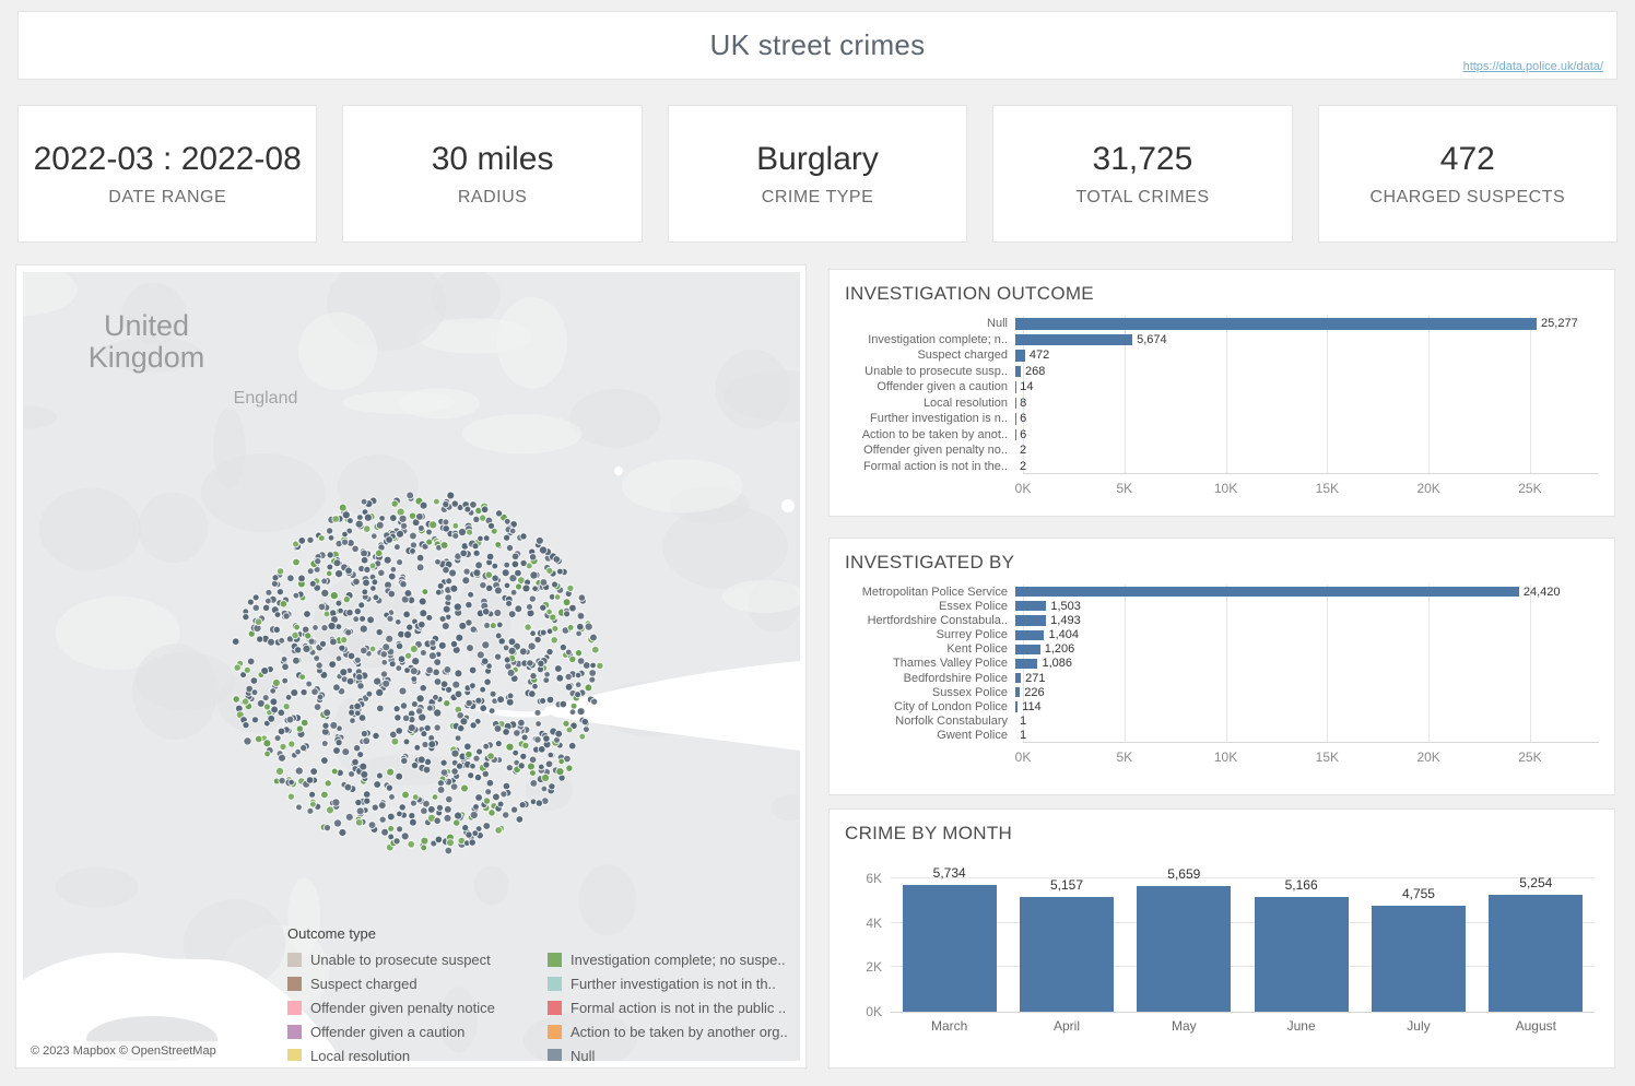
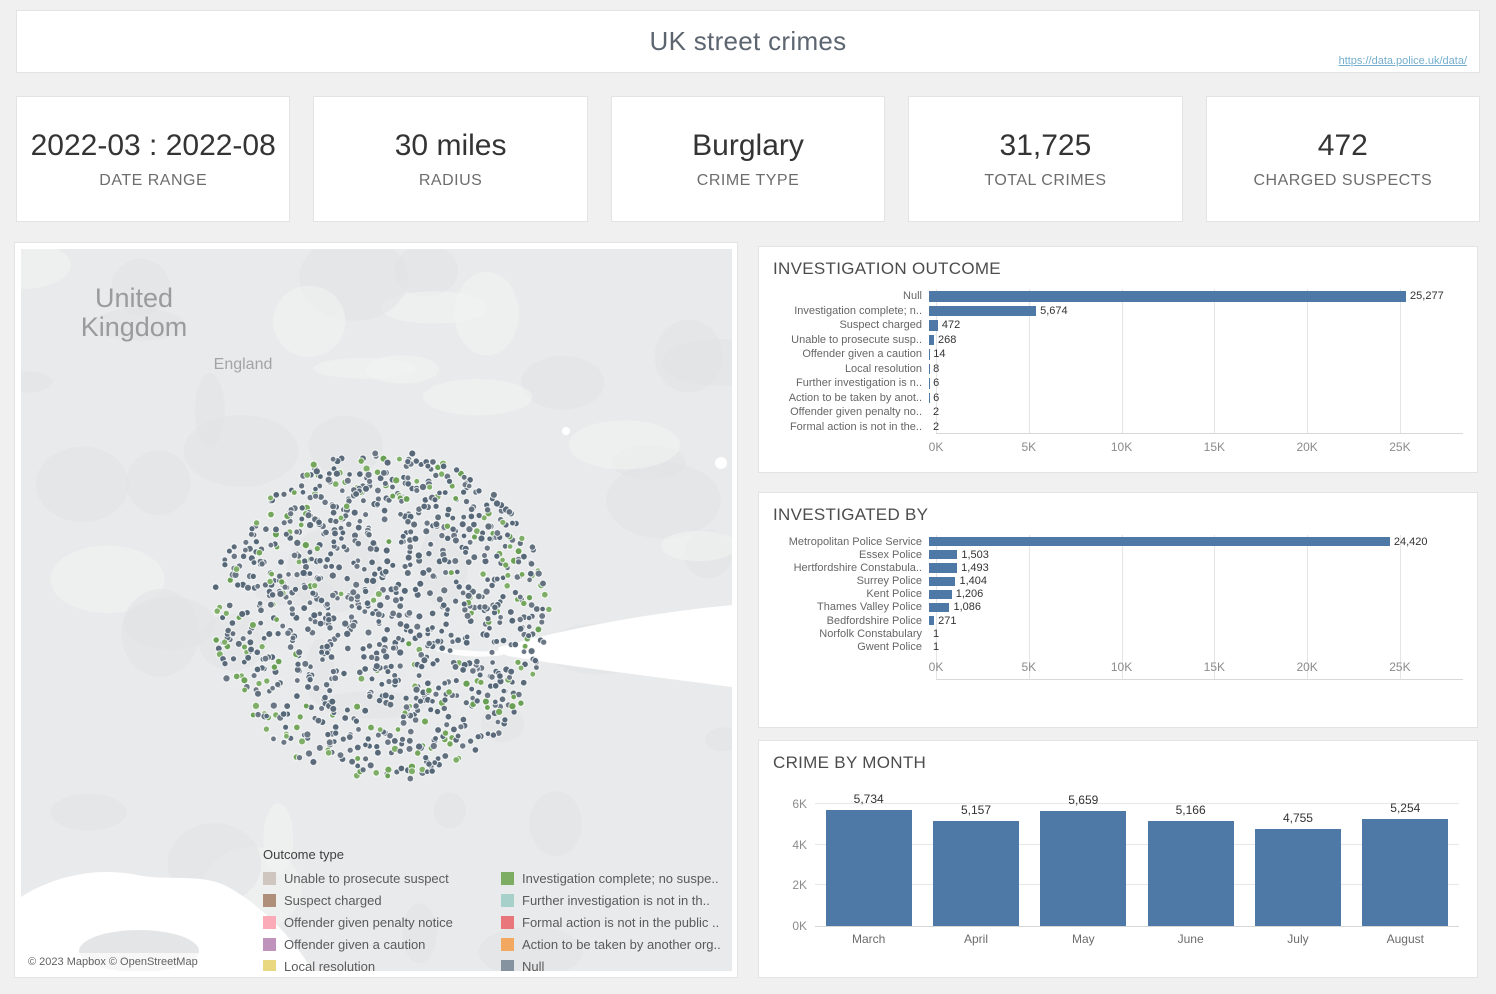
  UK street crimes
  https://data.police.uk/data/
  2022-03 : 2022-08
  DATE RANGE
  30 miles
  RADIUS
  Burglary
  CRIME TYPE
  31,725
  TOTAL CRIMES
  472
  CHARGED SUSPECTS
  United
  Kingdom
  England
  Outcome type
  Unable to prosecute suspect
  Suspect charged
  Offender given penalty notice
  Offender given a caution
  Local resolution
  Investigation complete; no suspe..
  Further investigation is not in th..
  Formal action is not in the public ..
  Action to be taken by another org..
  Null
  © 2023 Mapbox © OpenStreetMap
  INVESTIGATION OUTCOME
  Null
  25,277
  Investigation complete; n..
  5,674
  Suspect charged
  472
  Unable to prosecute susp..
  268
  Offender given a caution
  14
  Local resolution
  8
  Further investigation is n..
  6
  Action to be taken by anot..
  6
  Offender given penalty no..
  2
  Formal action is not in the..
  2
  0K
  5K
  10K
  15K
  20K
  25K
  INVESTIGATED BY
  Metropolitan Police Service
  24,420
  Essex Police
  1,503
  Hertfordshire Constabula..
  1,493
  Surrey Police
  1,404
  Kent Police
  1,206
  Thames Valley Police
  1,086
  Bedfordshire Police
  271
- Sussex Police
- 226
- City of London Police
- 114
  Norfolk Constabulary
  1
  Gwent Police
  1
  0K
  5K
  10K
  15K
  20K
  25K
  CRIME BY MONTH
  0K
  2K
  4K
  6K
  5,734
  5,157
  5,659
  5,166
  4,755
  5,254
  March
  April
  May
  June
  July
  August
